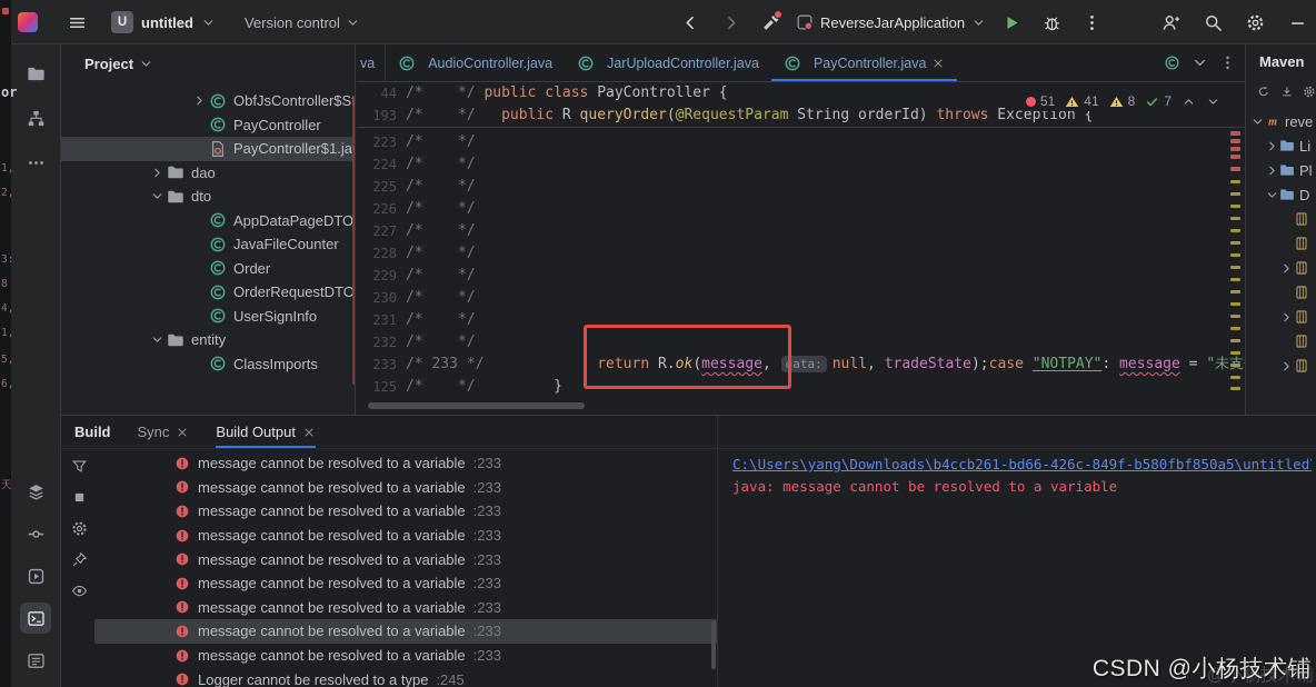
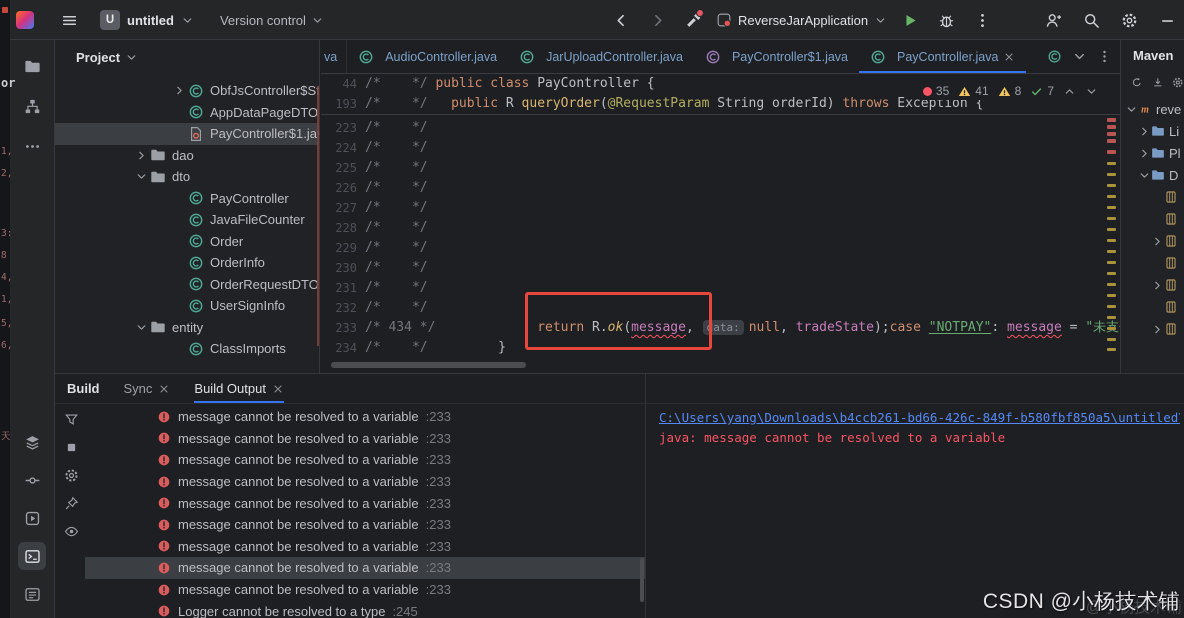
  or
  1,
  2,
  3:
  8
  4,
  1,
  5,
  6,
  天
  U
  untitled
  Version control
  ReverseJarApplication
  Project
  ObfJsController$St
- PayController
+ AppDataPageDTO
  PayController$1.ja
  dao
  dto
- AppDataPageDTO
+ PayController
  JavaFileCounter
  Order
+ OrderInfo
  OrderRequestDTO
  UserSignInfo
  entity
  ClassImports
  va
  AudioController.java
  JarUploadController.java
+ PayController$1.java
  PayController.java
  44
  /* */ public class PayController {
  193
  /* */ public R queryOrder(@RequestParam String orderId) throws Exception {
  223
  /* */
  224
  /* */
  225
  /* */
  226
  /* */
  227
  /* */
  228
  /* */
  229
  /* */
  230
  /* */
  231
  /* */
  232
  /* */
  233
- /* 233 */ return R.ok(message, data: null, tradeState);case "NOTPAY": message = "未
+ /* 434 */ return R.ok(message, data: null, tradeState);case "NOTPAY": message = "未
- 125
+ 234
  /* */ }
- 51
+ 35
  41
  8
  7
  Maven
  m
  reve
  Li
  Pl
  D
  Build
  Sync
  Build Output
  message cannot be resolved to a variable
  :233
  message cannot be resolved to a variable
  :233
  message cannot be resolved to a variable
  :233
  message cannot be resolved to a variable
  :233
  message cannot be resolved to a variable
  :233
  message cannot be resolved to a variable
  :233
  message cannot be resolved to a variable
  :233
  message cannot be resolved to a variable
  :233
  message cannot be resolved to a variable
  :233
  Logger cannot be resolved to a type
  :245
  C:\Users\yang\Downloads\b4ccb261-bd66-426c-849f-b580fbf850a5\untitled
  java: message cannot be resolved to a variable
  @小杨技术铺
  CSDN @小杨技术铺
